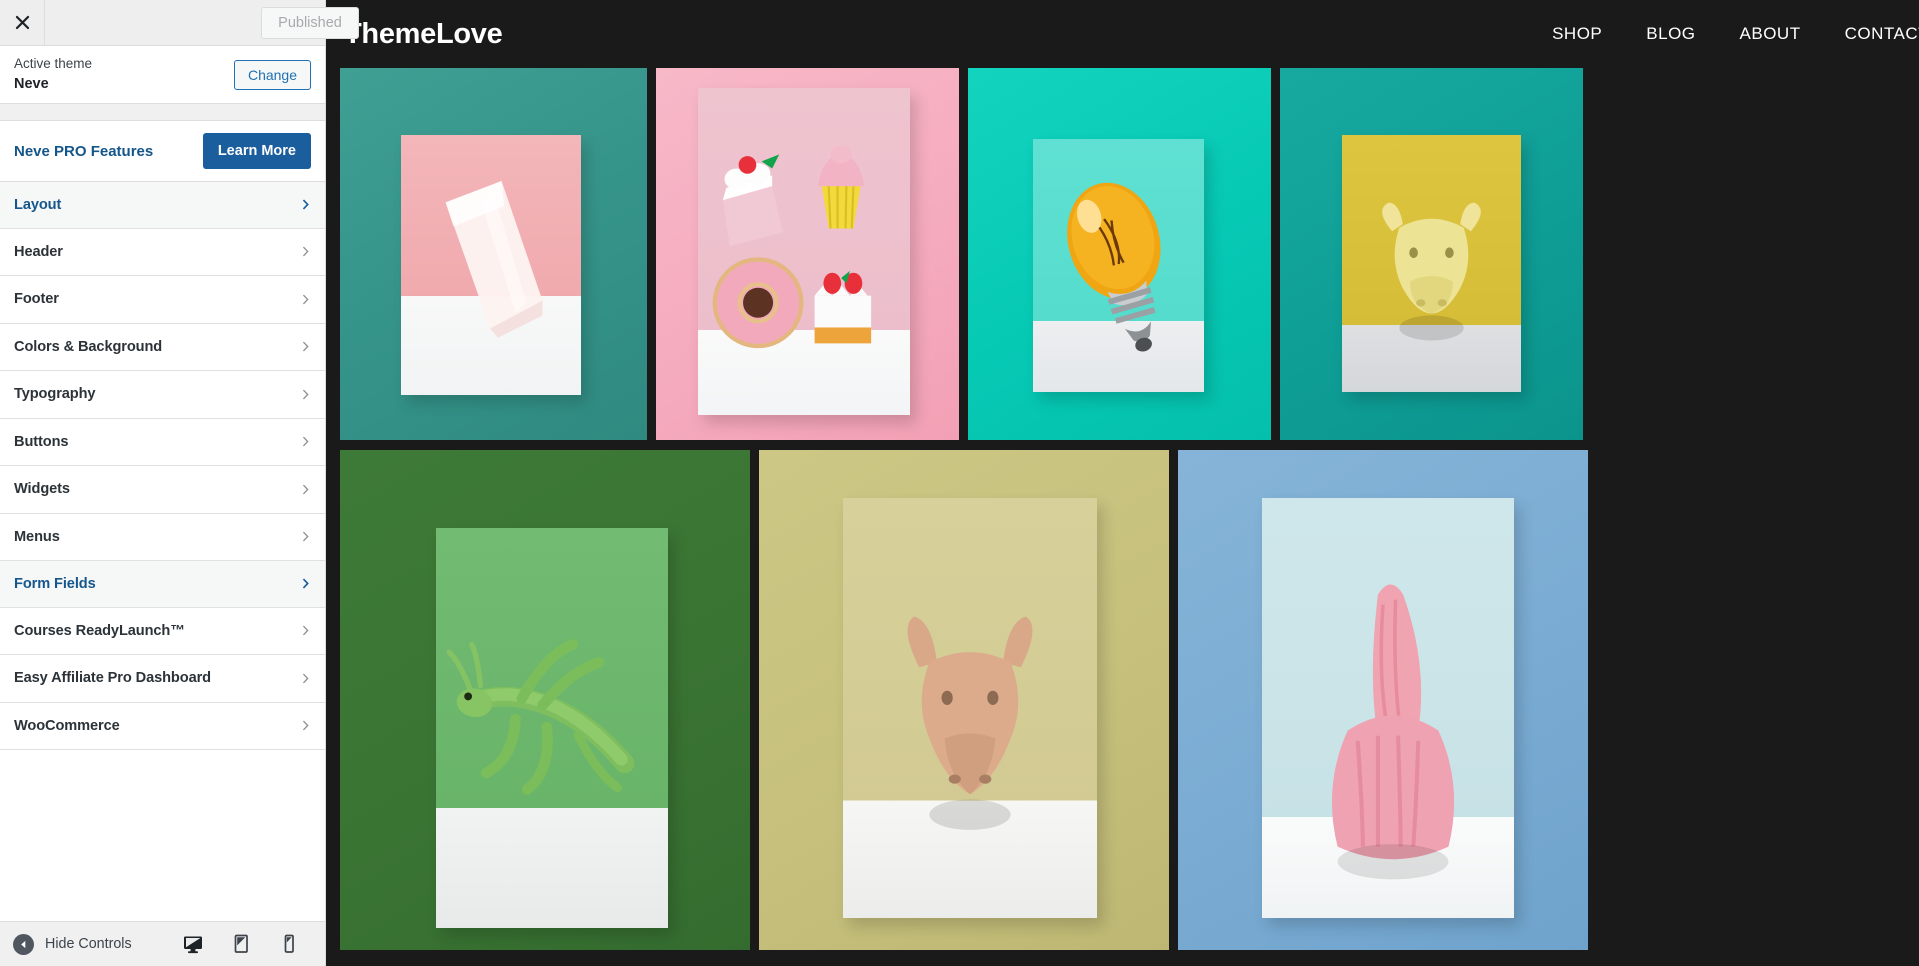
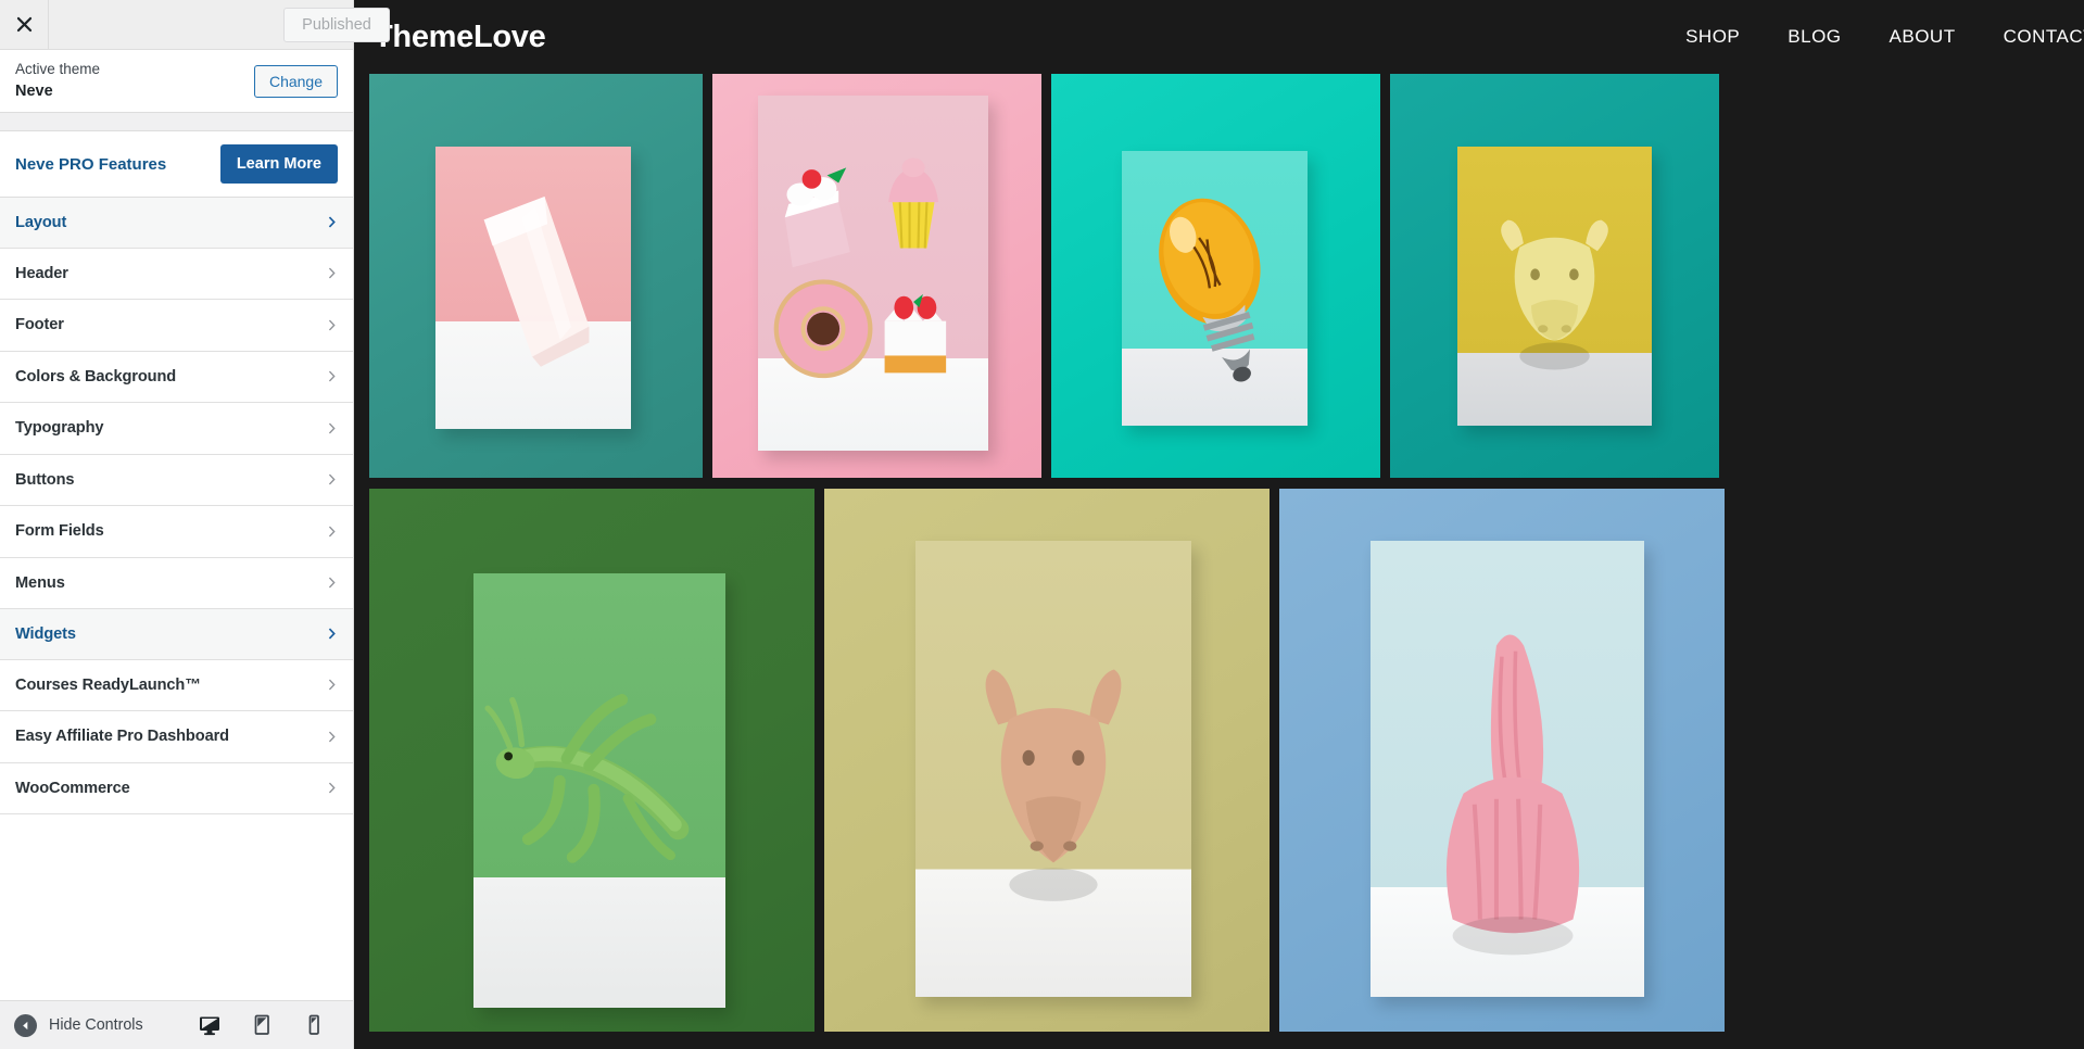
  Published
  Active theme
  Neve
  Change
  Neve PRO Features
  Learn More
  Layout
  Header
  Footer
  Colors & Background
  Typography
  Buttons
- Widgets
+ Form Fields
  Menus
- Form Fields
+ Widgets
  Courses ReadyLaunch™
  Easy Affiliate Pro Dashboard
  WooCommerce
  Hide Controls
  hemeLove
  SHOP
  BLOG
  ABOUT
  CONTAC
